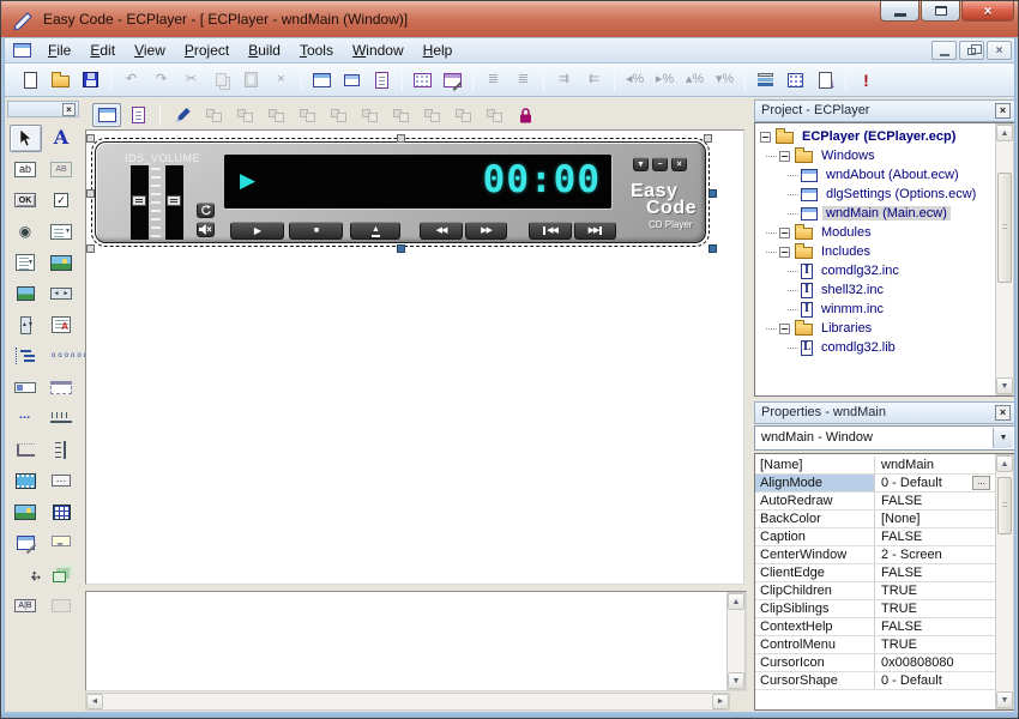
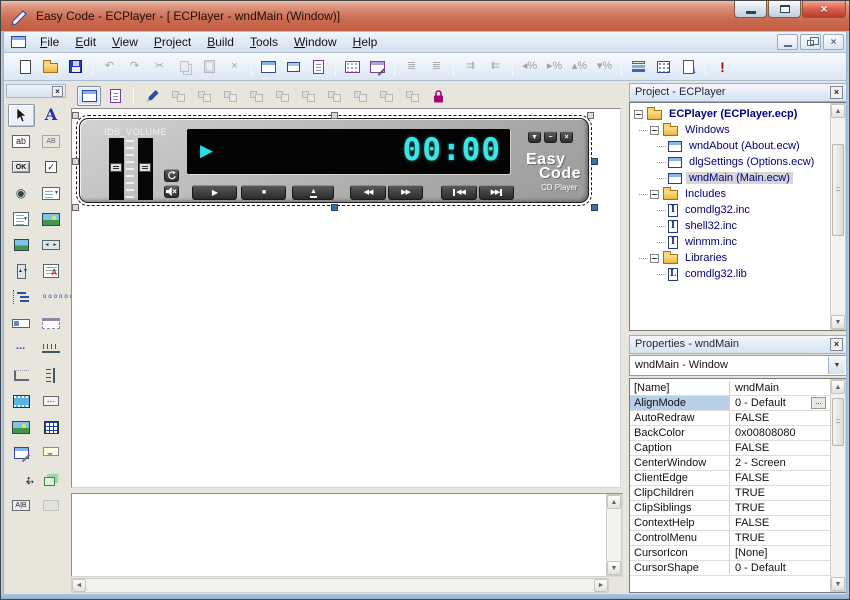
  Easy Code - ECPlayer - [ ECPlayer - wndMain (Window)]
  ×
  File Edit View Project Build Tools Window Help
  ×
  ↶
  ↷
  ✂
  ×
  ≣
  ≣
  ⇉
  ⇇
  ◂%
  ▸%
  ▴%
  ▾%
  ↓
  !
  ×
  A
  ab
  ✓
  ◉
  A
  …
  IDS_VOLUME
  ▶
  00:00
  Easy
  Code
  CD Player
  ▶
  Project - ECPlayer
  ×
  ECPlayer (ECPlayer.ecp)
  Windows
  wndAbout (About.ecw)
  dlgSettings (Options.ecw)
  wndMain (Main.ecw)
- Modules
  Includes
  I
  comdlg32.inc
  I
  shell32.inc
  I
  winmm.inc
  Libraries
  L
  comdlg32.lib
  Properties - wndMain
  ×
  wndMain - Window
  [Name]
  wndMain
  AlignMode
  0 - Default
  ...
  AutoRedraw
  FALSE
  BackColor
- [None]
+ 0x00808080
  Caption
  FALSE
  CenterWindow
  2 - Screen
  ClientEdge
  FALSE
  ClipChildren
  TRUE
  ClipSiblings
  TRUE
  ContextHelp
  FALSE
  ControlMenu
  TRUE
  CursorIcon
- 0x00808080
+ [None]
  CursorShape
  0 - Default
